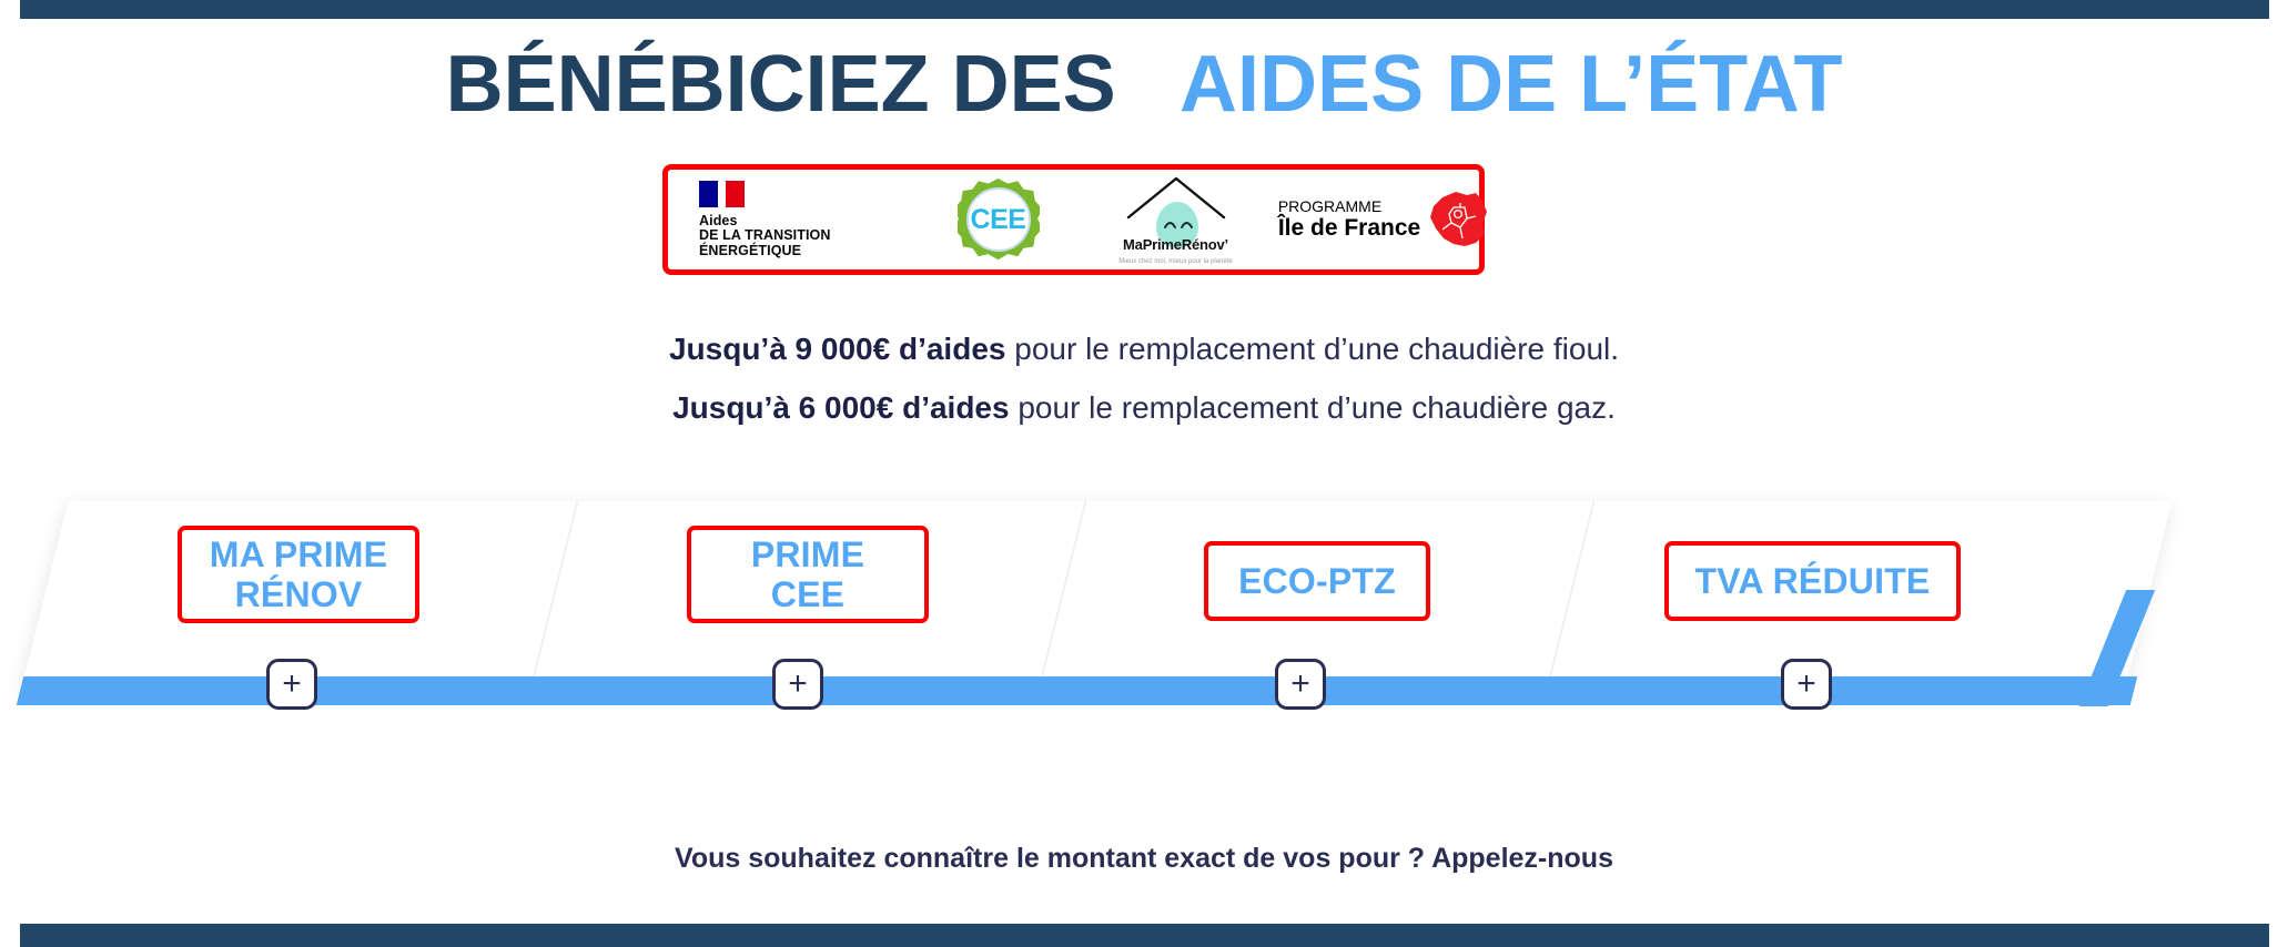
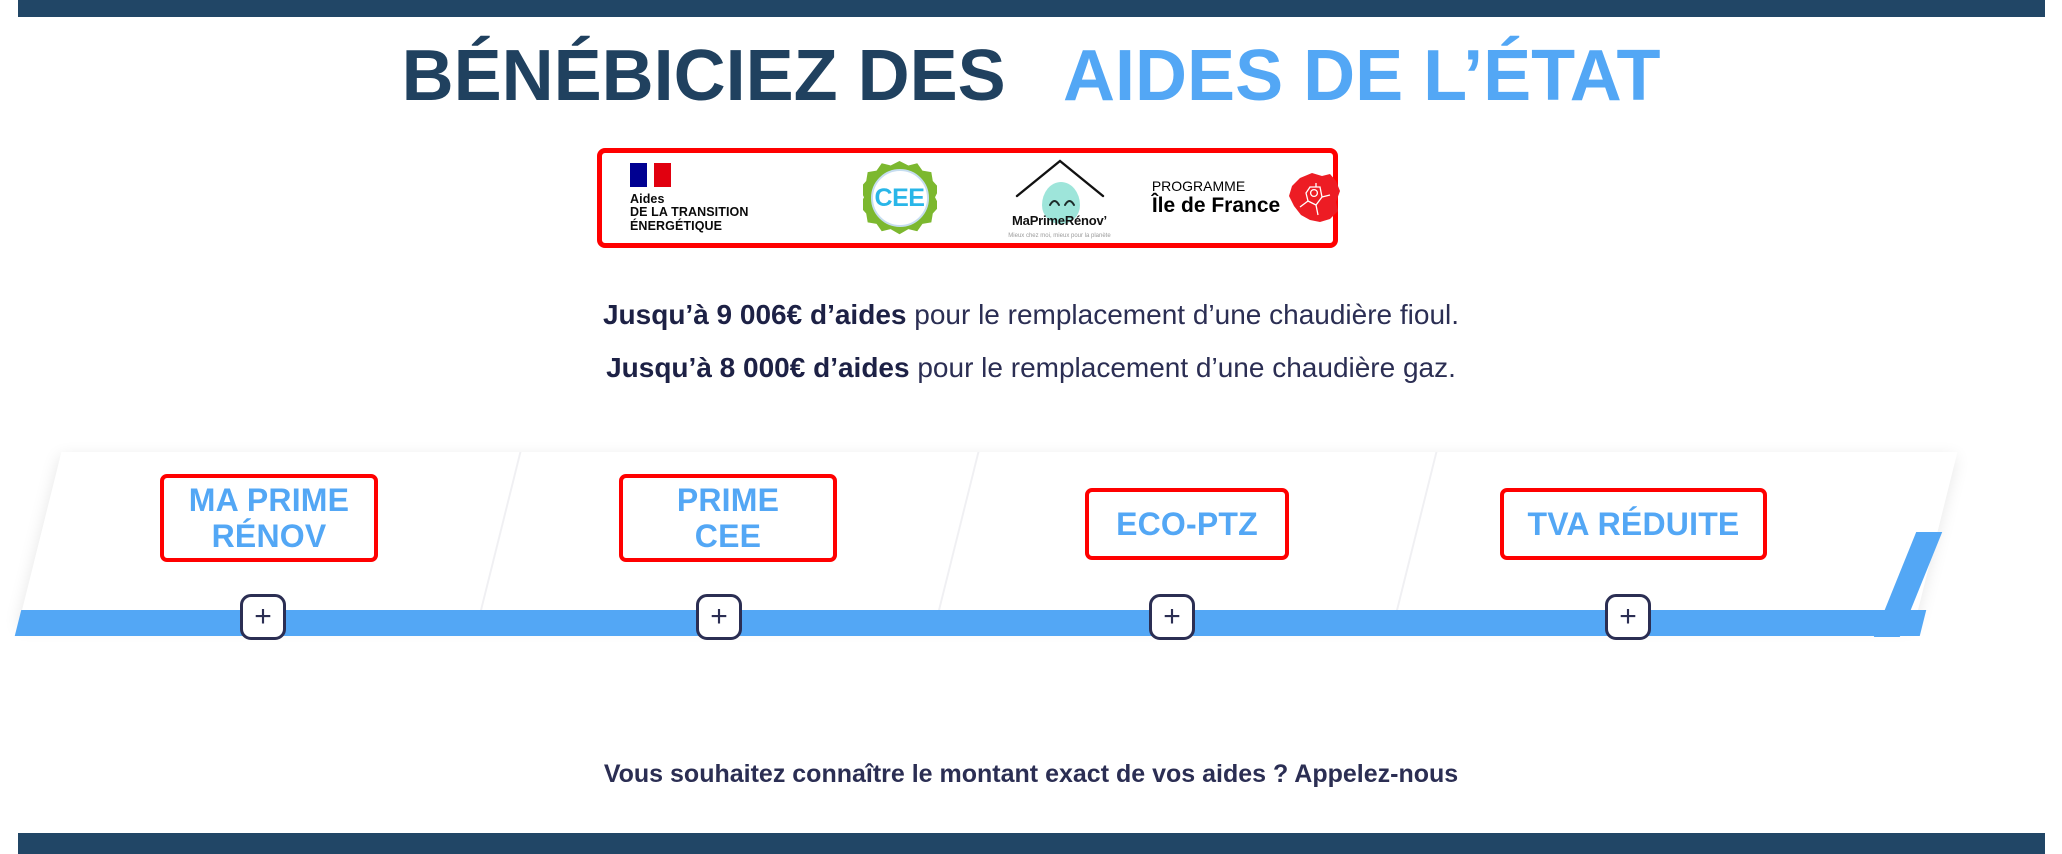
  BÉNÉBICIEZ DES AIDES DE L’ÉTAT
  Aides
  DE LA TRANSITION
  ÉNERGÉTIQUE
  CEE
  MaPrimeRénov’
  PROGRAMME
  Île de France
- Jusqu’à 9 000€ d’aides pour le remplacement d’une chaudière fioul.
+ Jusqu’à 9 006€ d’aides pour le remplacement d’une chaudière fioul.
- Jusqu’à 6 000€ d’aides pour le remplacement d’une chaudière gaz.
+ Jusqu’à 8 000€ d’aides pour le remplacement d’une chaudière gaz.
  MA PRIME
  RÉNOV
  +
  PRIME
  CEE
  +
  ECO-PTZ
  +
  TVA RÉDUITE
  +
- Vous souhaitez connaître le montant exact de vos pour ? Appelez-nous
+ Vous souhaitez connaître le montant exact de vos aides ? Appelez-nous
